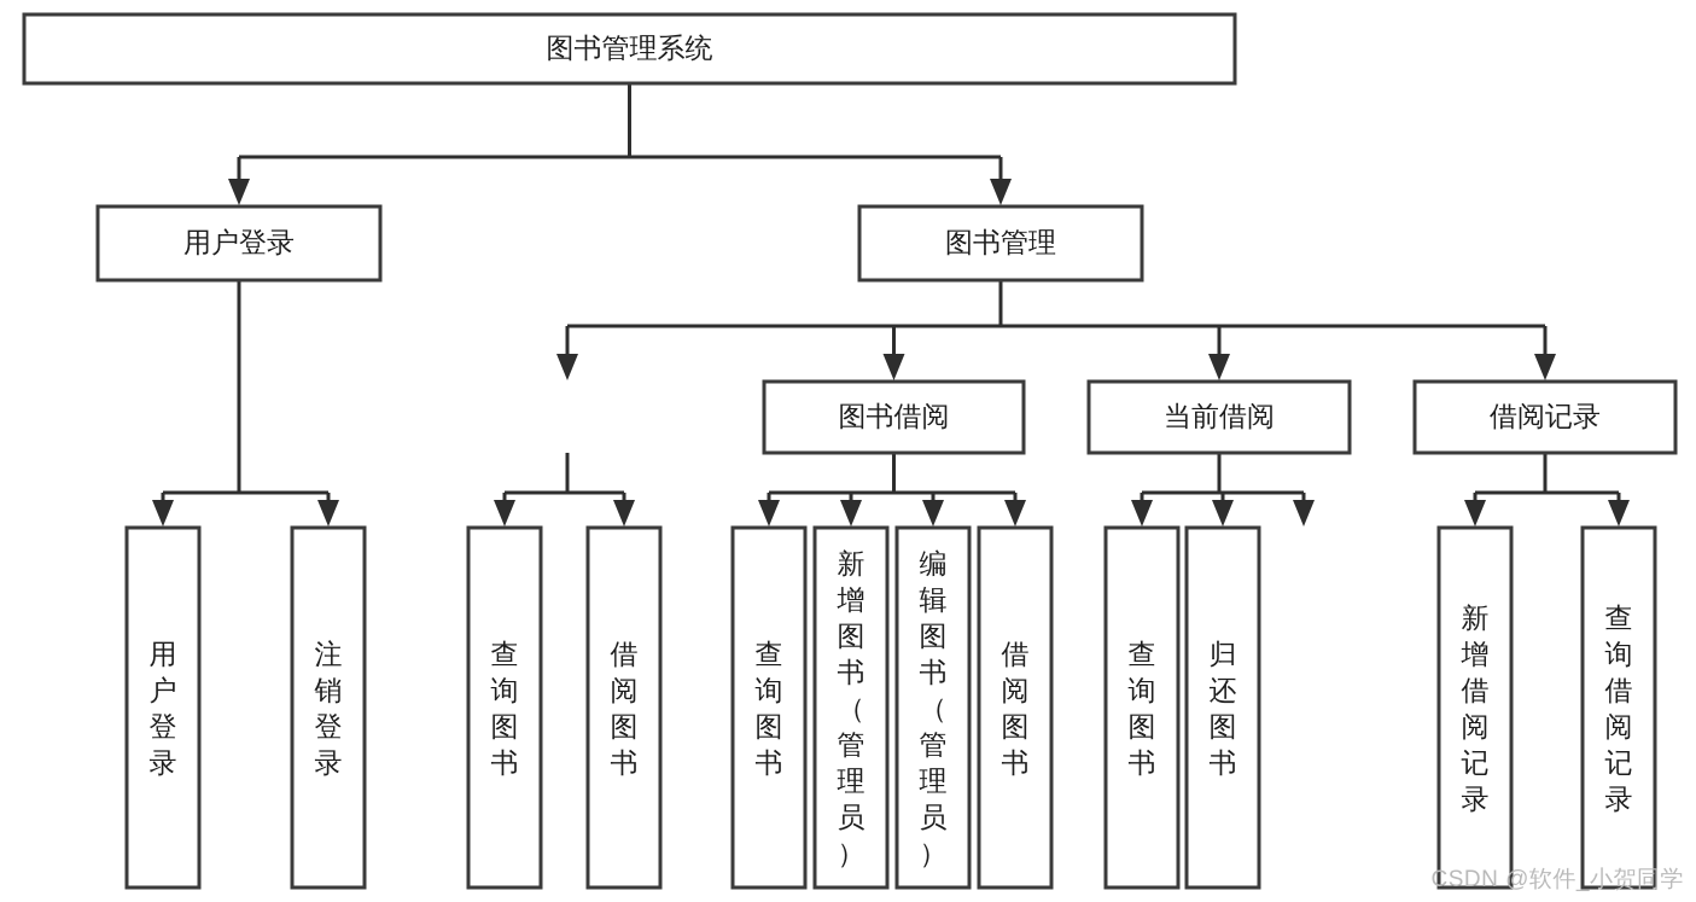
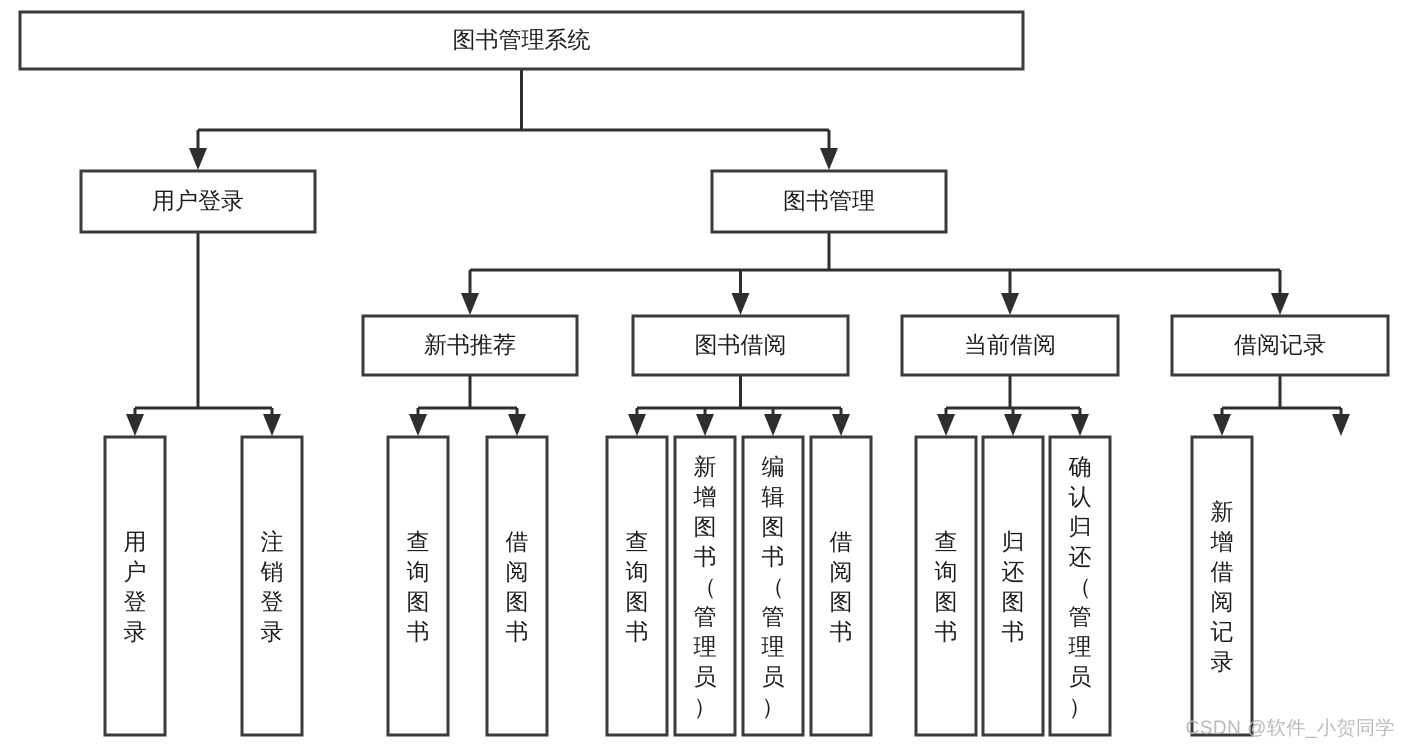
  图书管理系统
  用户登录
  图书管理
+ 新书推荐
  图书借阅
  当前借阅
  借阅记录
  用户登录
  注销登录
  查询图书
  借阅图书
  查询图书
  新增图书（管理员）
  编辑图书（管理员）
  借阅图书
  查询图书
  归还图书
+ 确认归还（管理员）
  新增借阅记录
- 查询借阅记录
  CSDN @软件_小贺同学
